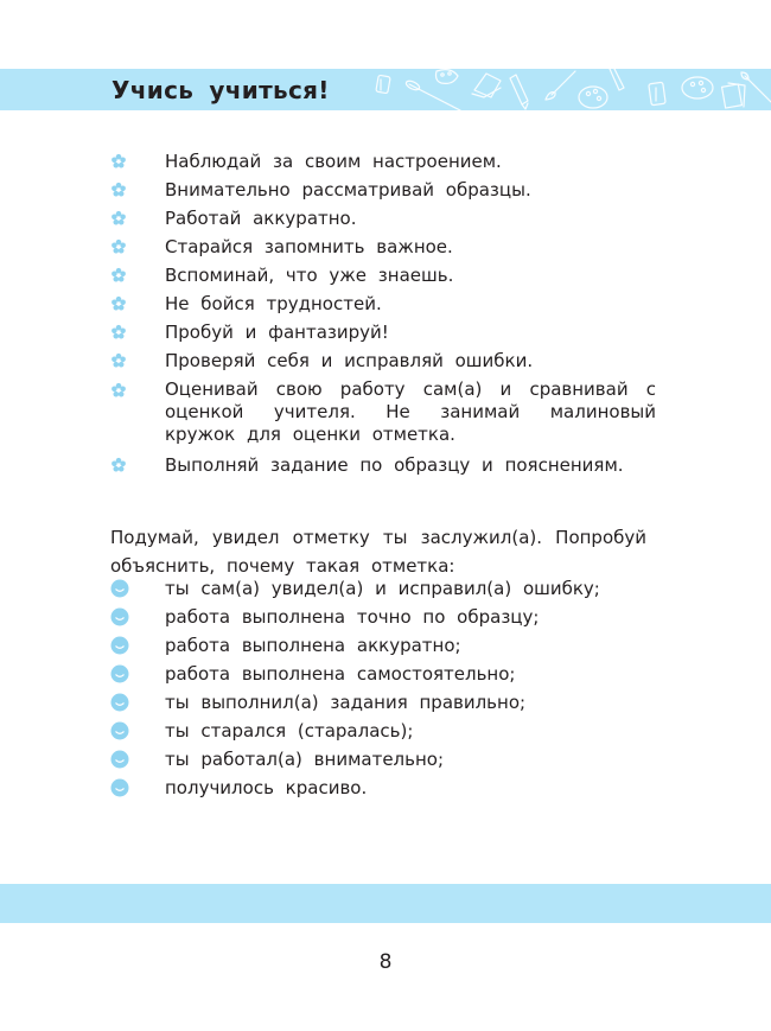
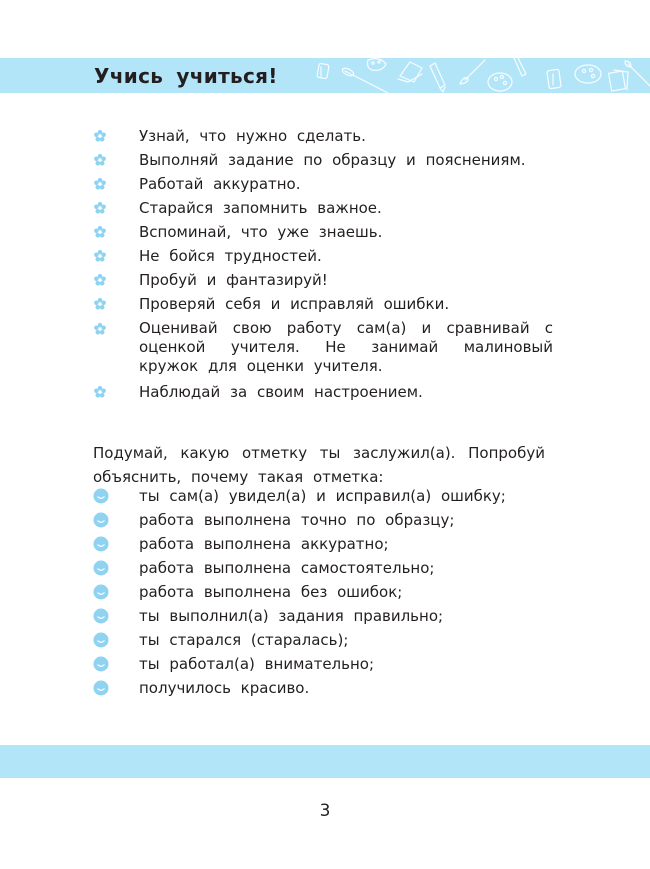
  Учись учиться!
+ Узнай, что нужно сделать.
- Наблюдай за своим настроением.
+ Выполняй задание по образцу и пояснениям.
- Внимательно рассматривай образцы.
  Работай аккуратно.
  Старайся запомнить важное.
  Вспоминай, что уже знаешь.
  Не бойся трудностей.
  Пробуй и фантазируй!
  Проверяй себя и исправляй ошибки.
- Оценивай свою работу сам(а) и сравнивай с оценкой учителя. Не занимай малиновый кружок для оценки отметка.
+ Оценивай свою работу сам(а) и сравнивай с оценкой учителя. Не занимай малиновый кружок для оценки учителя.
- Выполняй задание по образцу и пояснениям.
+ Наблюдай за своим настроением.
- Подумай, увидел отметку ты заслужил(а). Попробуй объяснить, почему такая отметка:
+ Подумай, какую отметку ты заслужил(а). Попробуй объяснить, почему такая отметка:
  ты сам(а) увидел(а) и исправил(а) ошибку;
  работа выполнена точно по образцу;
  работа выполнена аккуратно;
  работа выполнена самостоятельно;
+ работа выполнена без ошибок;
  ты выполнил(а) задания правильно;
  ты старался (старалась);
  ты работал(а) внимательно;
  получилось красиво.
- 8
+ 3
